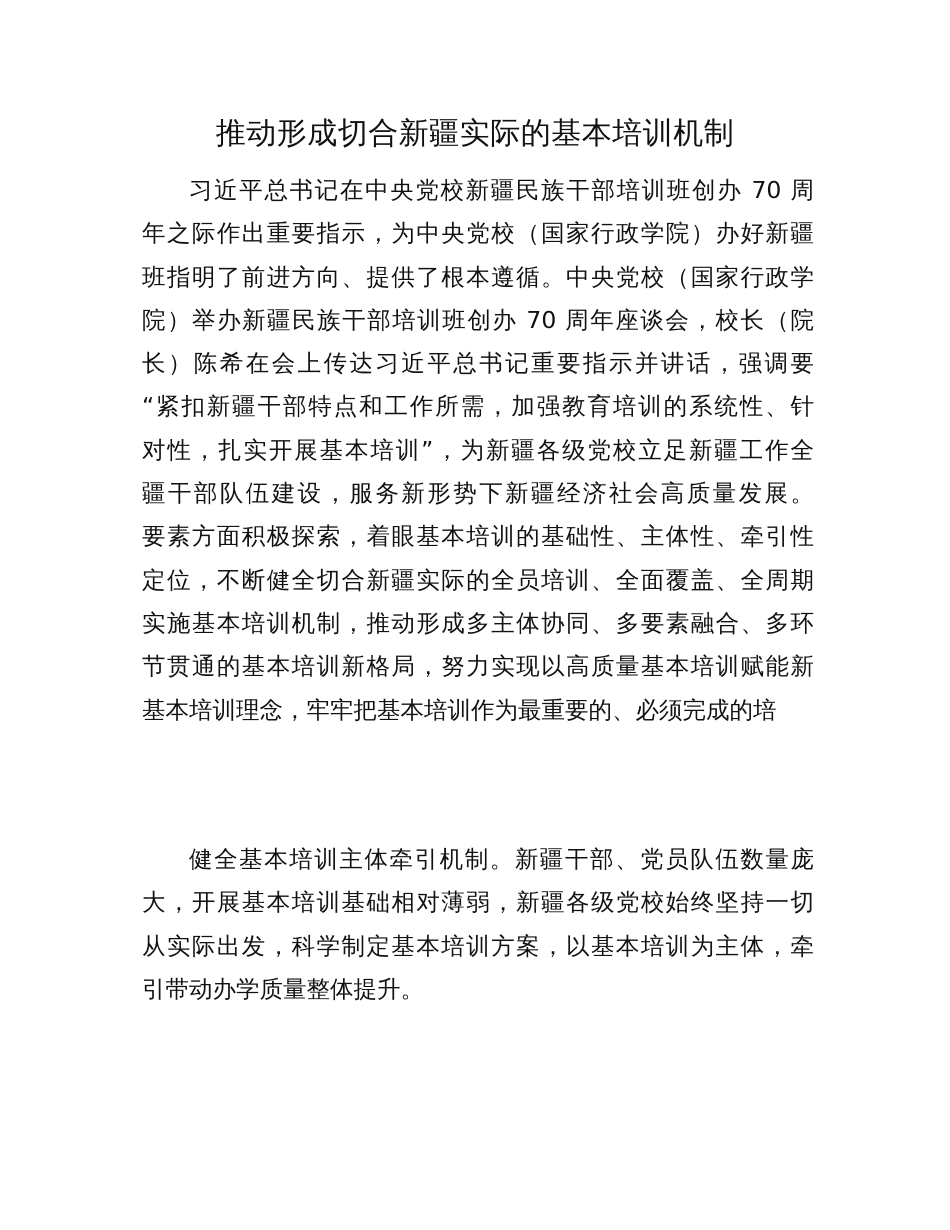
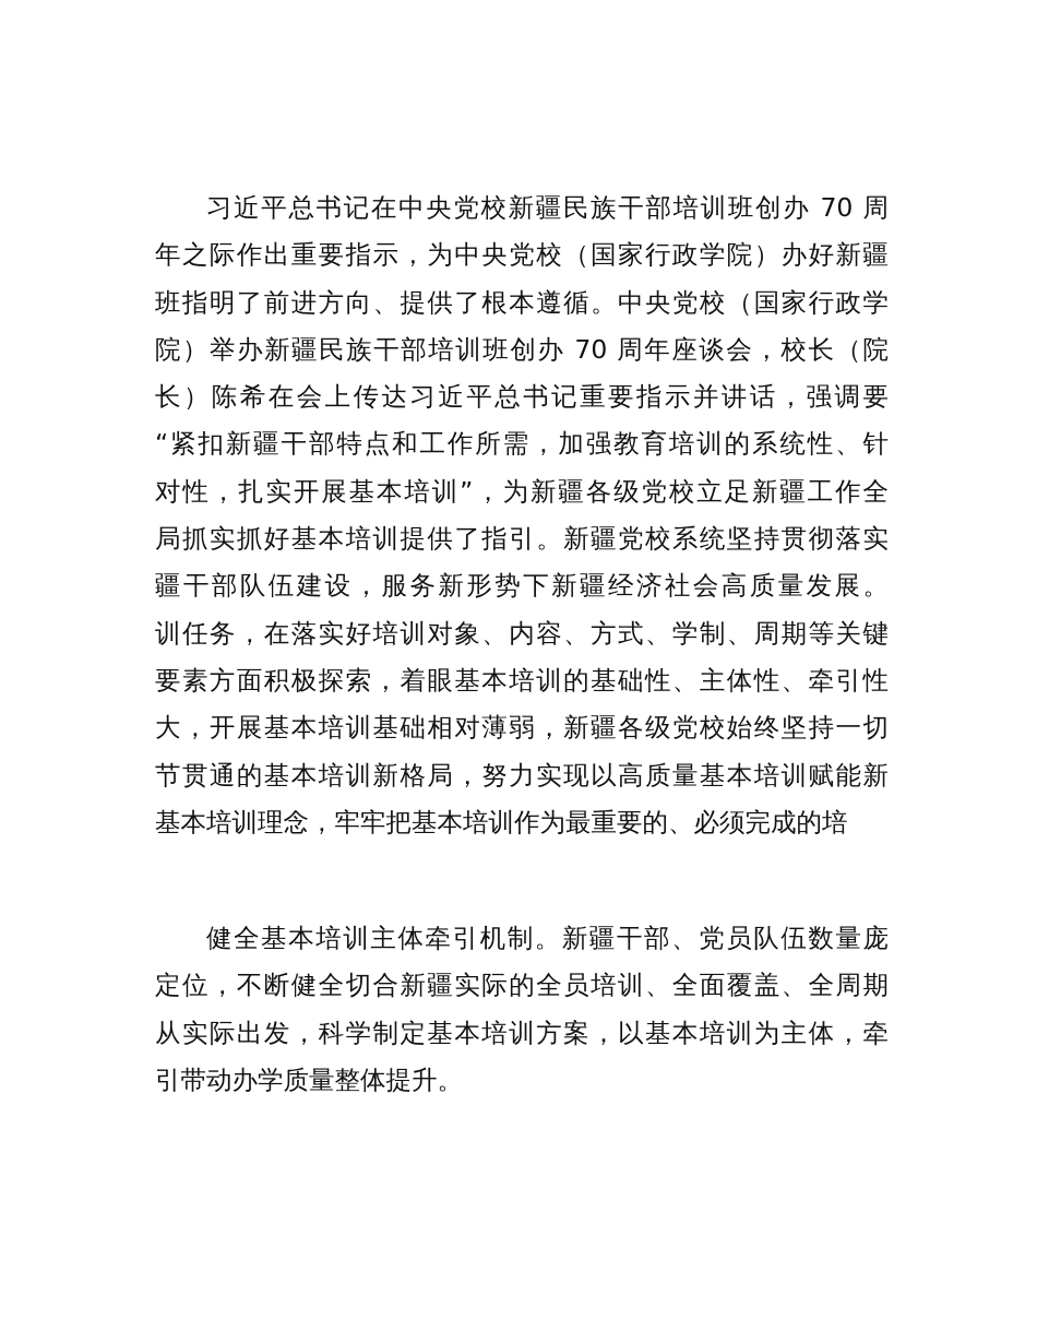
- 推动形成切合新疆实际的基本培训机制
  习近平总书记在中央党校新疆民族干部培训班创办 70 周
  年之际作出重要指示，为中央党校（国家行政学院）办好新疆
  班指明了前进方向、提供了根本遵循。中央党校（国家行政学
  院）举办新疆民族干部培训班创办 70 周年座谈会，校长（院
  长）陈希在会上传达习近平总书记重要指示并讲话，强调要
  “紧扣新疆干部特点和工作所需，加强教育培训的系统性、针
  对性，扎实开展基本培训”，为新疆各级党校立足新疆工作全
+ 局抓实抓好基本培训提供了指引。新疆党校系统坚持贯彻落实
  疆干部队伍建设，服务新形势下新疆经济社会高质量发展。
+ 训任务，在落实好培训对象、内容、方式、学制、周期等关键
  要素方面积极探索，着眼基本培训的基础性、主体性、牵引性
- 定位，不断健全切合新疆实际的全员培训、全面覆盖、全周期
+ 大，开展基本培训基础相对薄弱，新疆各级党校始终坚持一切
- 实施基本培训机制，推动形成多主体协同、多要素融合、多环
  节贯通的基本培训新格局，努力实现以高质量基本培训赋能新
  基本培训理念，牢牢把基本培训作为最重要的、必须完成的培
  健全基本培训主体牵引机制。新疆干部、党员队伍数量庞
- 大，开展基本培训基础相对薄弱，新疆各级党校始终坚持一切
+ 定位，不断健全切合新疆实际的全员培训、全面覆盖、全周期
  从实际出发，科学制定基本培训方案，以基本培训为主体，牵
  引带动办学质量整体提升。
